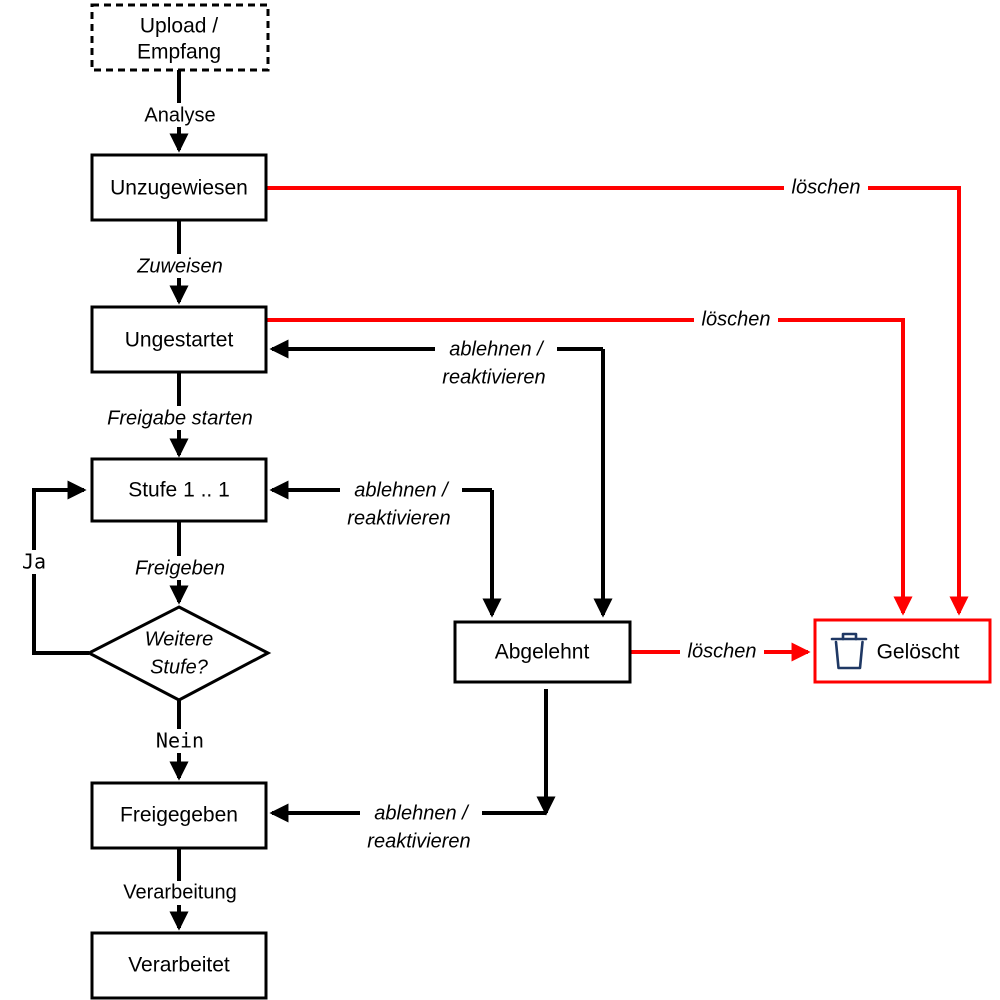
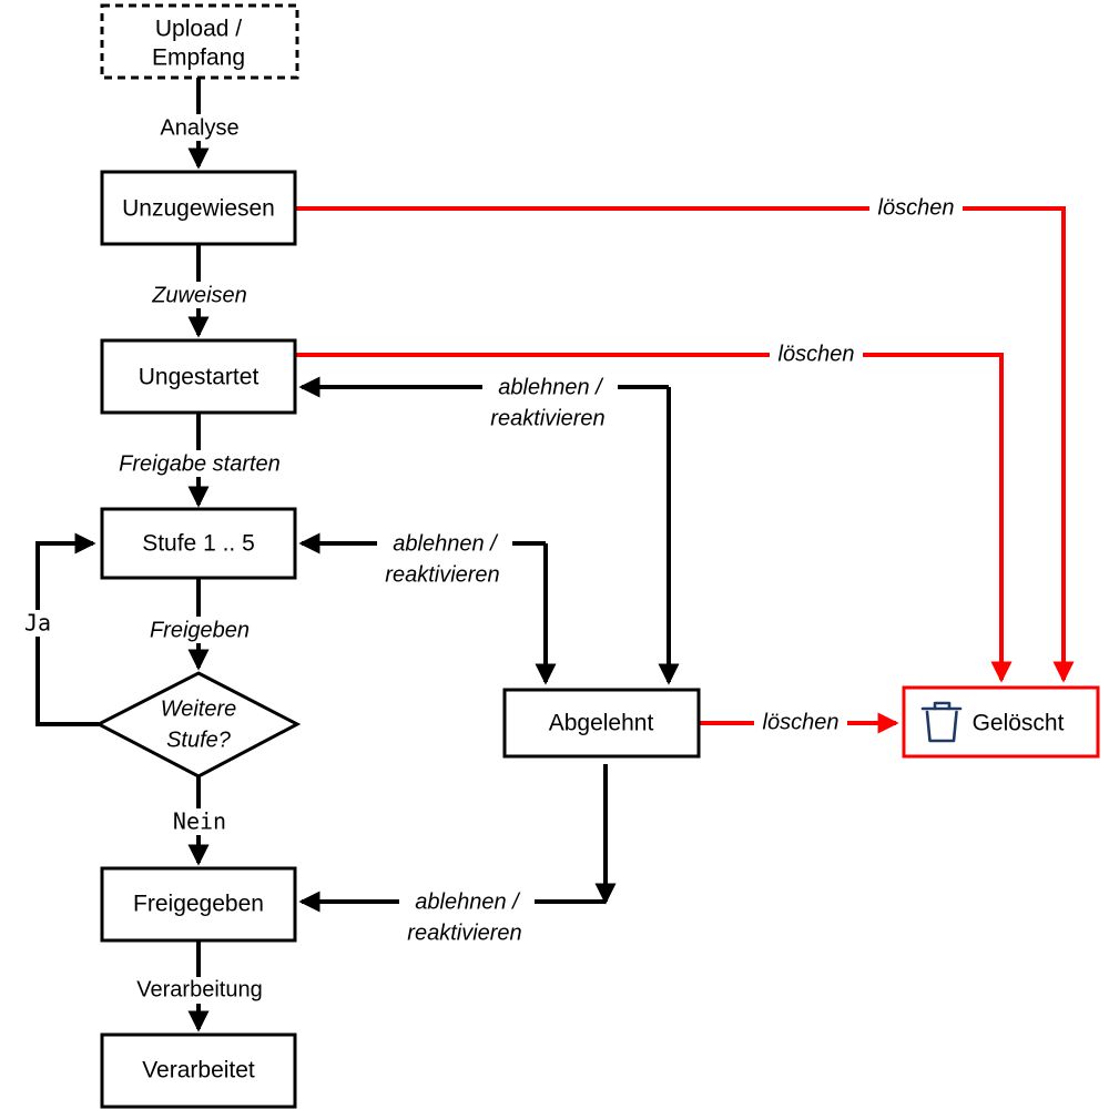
  Upload /
  Empfang
  Unzugewiesen
  Ungestartet
- Stufe 1 .. 1
+ Stufe 1 .. 5
  Weitere
  Stufe?
  Freigegeben
  Verarbeitet
  Abgelehnt
  Gelöscht
  Analyse
  Zuweisen
  Freigabe starten
  Freigeben
  Ja
  Nein
  Verarbeitung
  löschen
  löschen
  löschen
  ablehnen /
  reaktivieren
  ablehnen /
  reaktivieren
  ablehnen /
  reaktivieren
